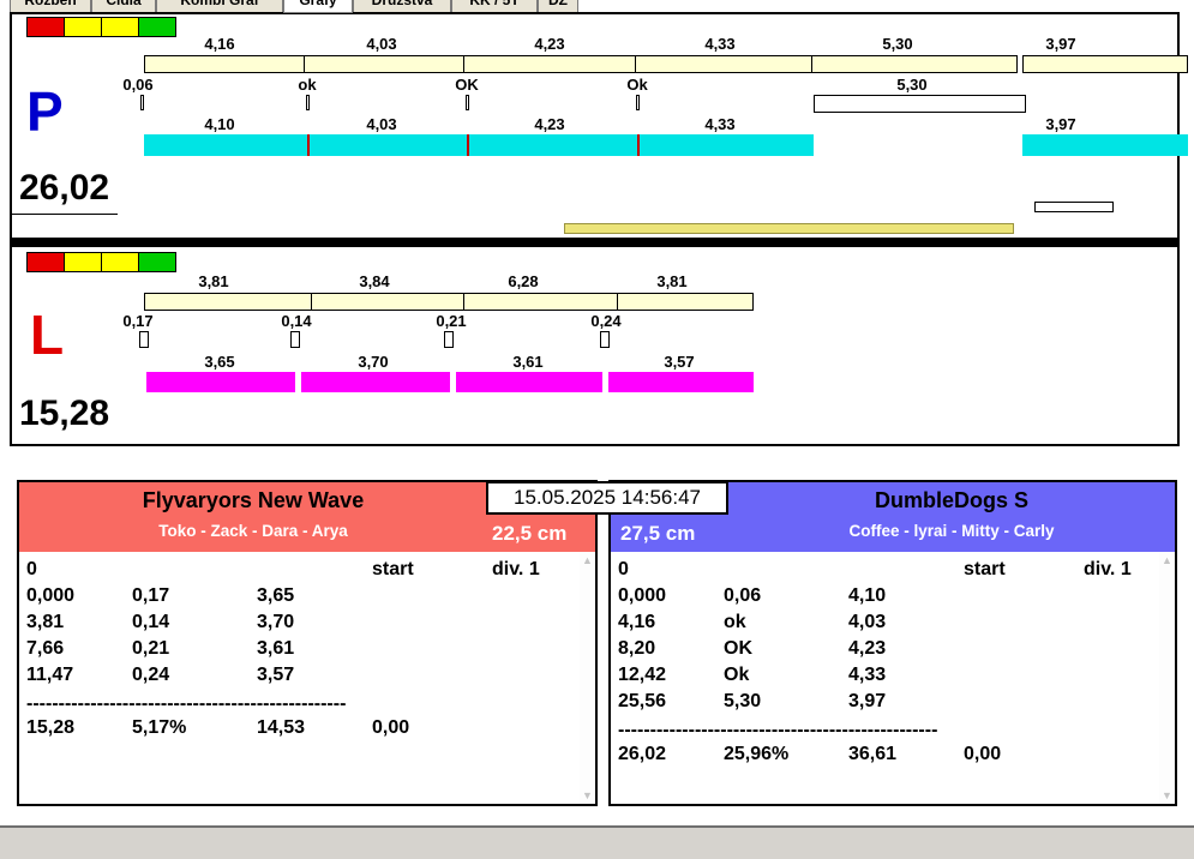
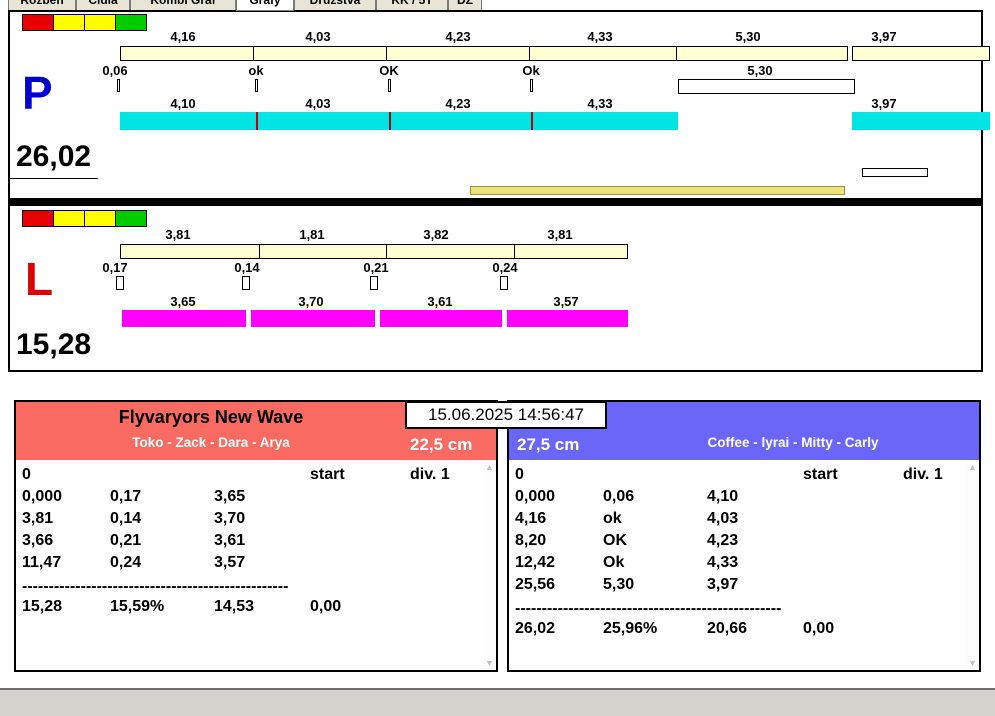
  Rozbeh
  Cidla
  Kombi Graf
  Grafy
  Druzstva
  KK / 5T
  DZ
  4,16
  4,03
  4,23
  4,33
  5,30
  3,97
  0,06
  ok
  OK
  Ok
  5,30
  4,10
  4,03
  4,23
  4,33
  3,97
  P
  26,02
  3,81
- 3,84
+ 1,81
- 6,28
+ 3,82
  3,81
  0,17
  0,14
  0,21
  0,24
  3,65
  3,70
  3,61
  3,57
  L
  15,28
  Flyvaryors New Wave
  Toko - Zack - Dara - Arya
  22,5 cm
  0
  start
  div. 1
  0,000
  0,17
  3,65
  3,81
  0,14
  3,70
- 7,66
+ 3,66
  0,21
  3,61
  11,47
  0,24
  3,57
  --------------------------------------------------
  15,28
- 5,17%
+ 15,59%
  14,53
  0,00
  ▲
  ▼
- DumbleDogs S
  Coffee - lyrai - Mitty - Carly
  27,5 cm
  0
  start
  div. 1
  0,000
  0,06
  4,10
  4,16
  ok
  4,03
  8,20
  OK
  4,23
  12,42
  Ok
  4,33
  25,56
  5,30
  3,97
  --------------------------------------------------
  26,02
  25,96%
- 36,61
+ 20,66
  0,00
  ▲
  ▼
- 15.05.2025 14:56:47
+ 15.06.2025 14:56:47
